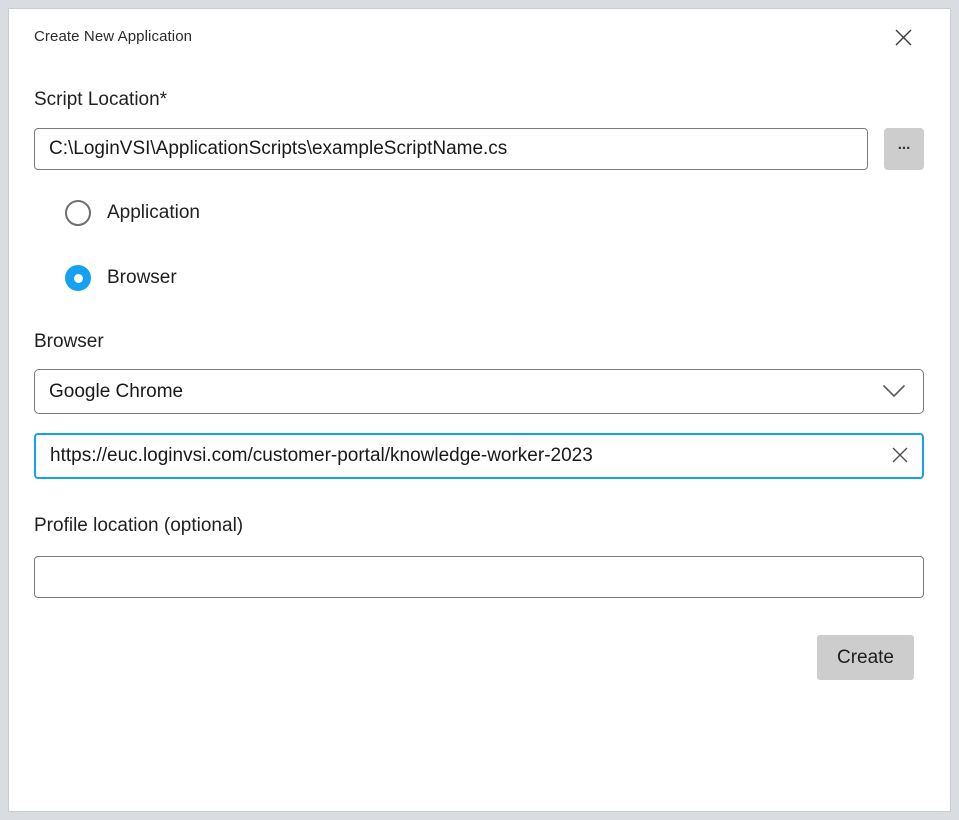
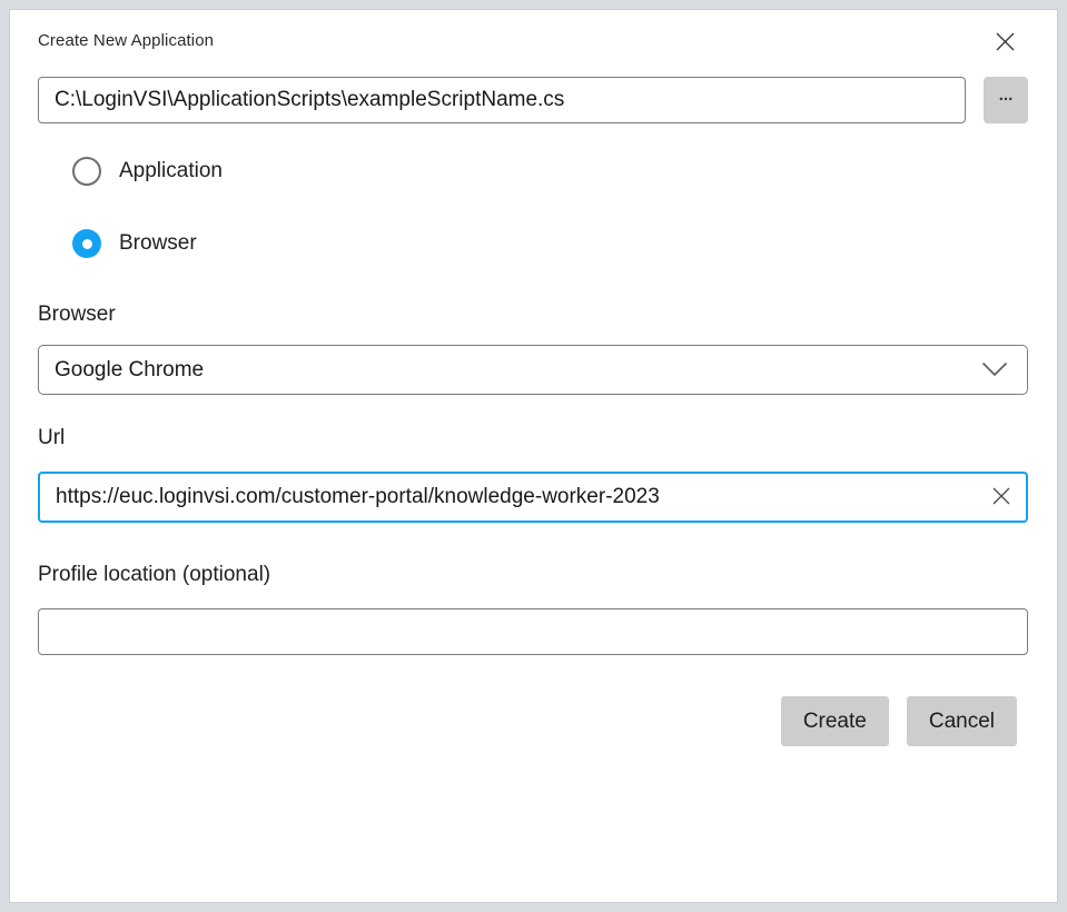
  Create New Application
- Script Location*
  C:\LoginVSI\ApplicationScripts\exampleScriptName.cs
  ...
  Application
  Browser
  Browser
  Google Chrome
+ Url
  https://euc.loginvsi.com/customer-portal/knowledge-worker-2023
  Profile location (optional)
  Create
+ Cancel
